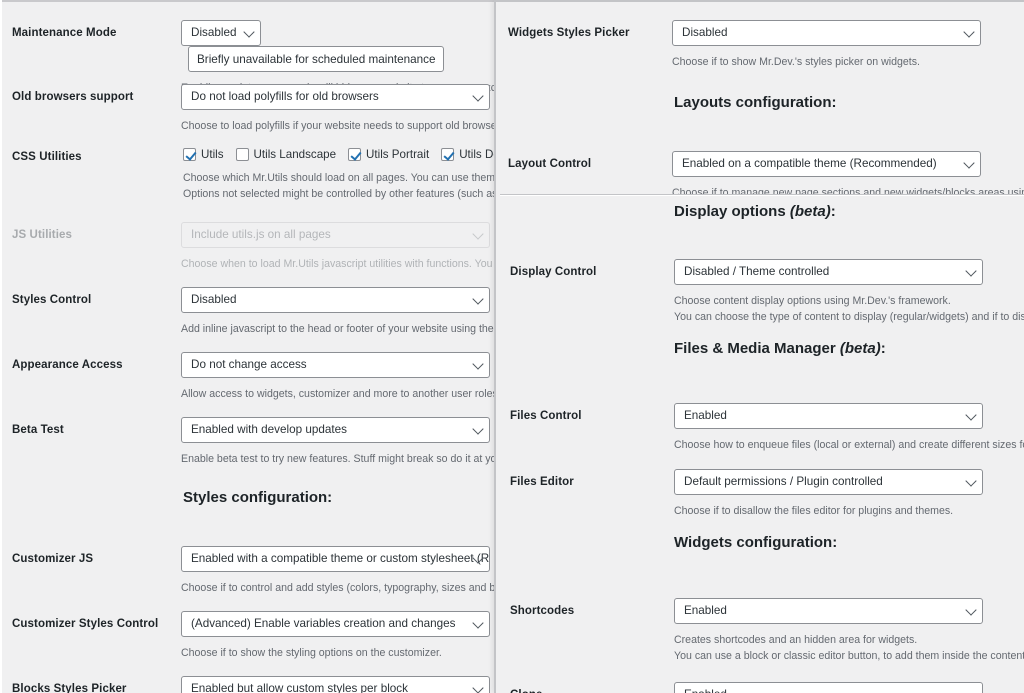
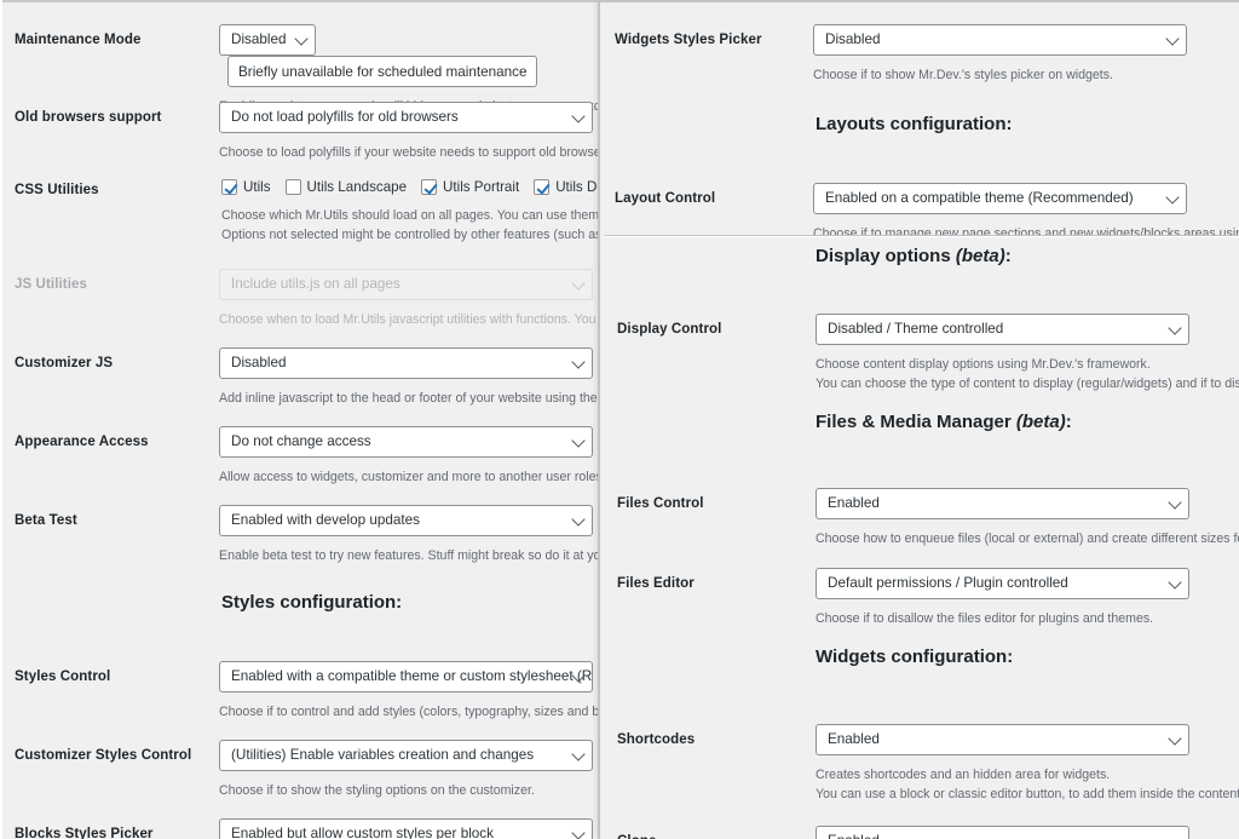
  Maintenance Mode
  Disabled
  Briefly unavailable for scheduled maintenance
  Old browsers support
  Do not load polyfills for old browsers
  Choose to load polyfills if your website needs to support old brows
  CSS Utilities
  Utils
  Utils Landscape
  Utils Portrait
  Choose which Mr.Utils should load on all pages. You can use them
  Options not selected might be controlled by other features (such a
  JS Utilities
  Include utils.js on all pages
  Choose when to load Mr.Utils javascript utilities with functions. You
- Styles Control
+ Customizer JS
  Disabled
  Add inline javascript to the head or footer of your website using the
  Appearance Access
  Do not change access
  Allow access to widgets, customizer and more to another user role
  Beta Test
  Enabled with develop updates
  Enable beta test to try new features. Stuff might break so do it at y
  Styles configuration:
- Customizer JS
+ Styles Control
  Enabled with a compatible theme or custom stylesheet (R
  Choose if to control and add styles (colors, typography, sizes and b
  Customizer Styles Control
- (Advanced) Enable variables creation and changes
+ (Utilities) Enable variables creation and changes
  Choose if to show the styling options on the customizer.
  Blocks Styles Picker
  Enabled but allow custom styles per block
  Widgets Styles Picker
  Disabled
  Choose if to show Mr.Dev.'s styles picker on widgets.
  Layouts configuration:
  Layout Control
  Enabled on a compatible theme (Recommended)
  Choose if to manage new page sections and new widgets/blocks areas usi
  Display options (beta):
  Display Control
  Disabled / Theme controlled
  Choose content display options using Mr.Dev.'s framework.
  You can choose the type of content to display (regular/widgets) and if to dis
  Files & Media Manager (beta):
  Files Control
  Enabled
  Choose how to enqueue files (local or external) and create different sizes f
  Files Editor
  Default permissions / Plugin controlled
  Choose if to disallow the files editor for plugins and themes.
  Widgets configuration:
  Shortcodes
  Enabled
  Creates shortcodes and an hidden area for widgets.
  You can use a block or classic editor button, to add them inside the conten
